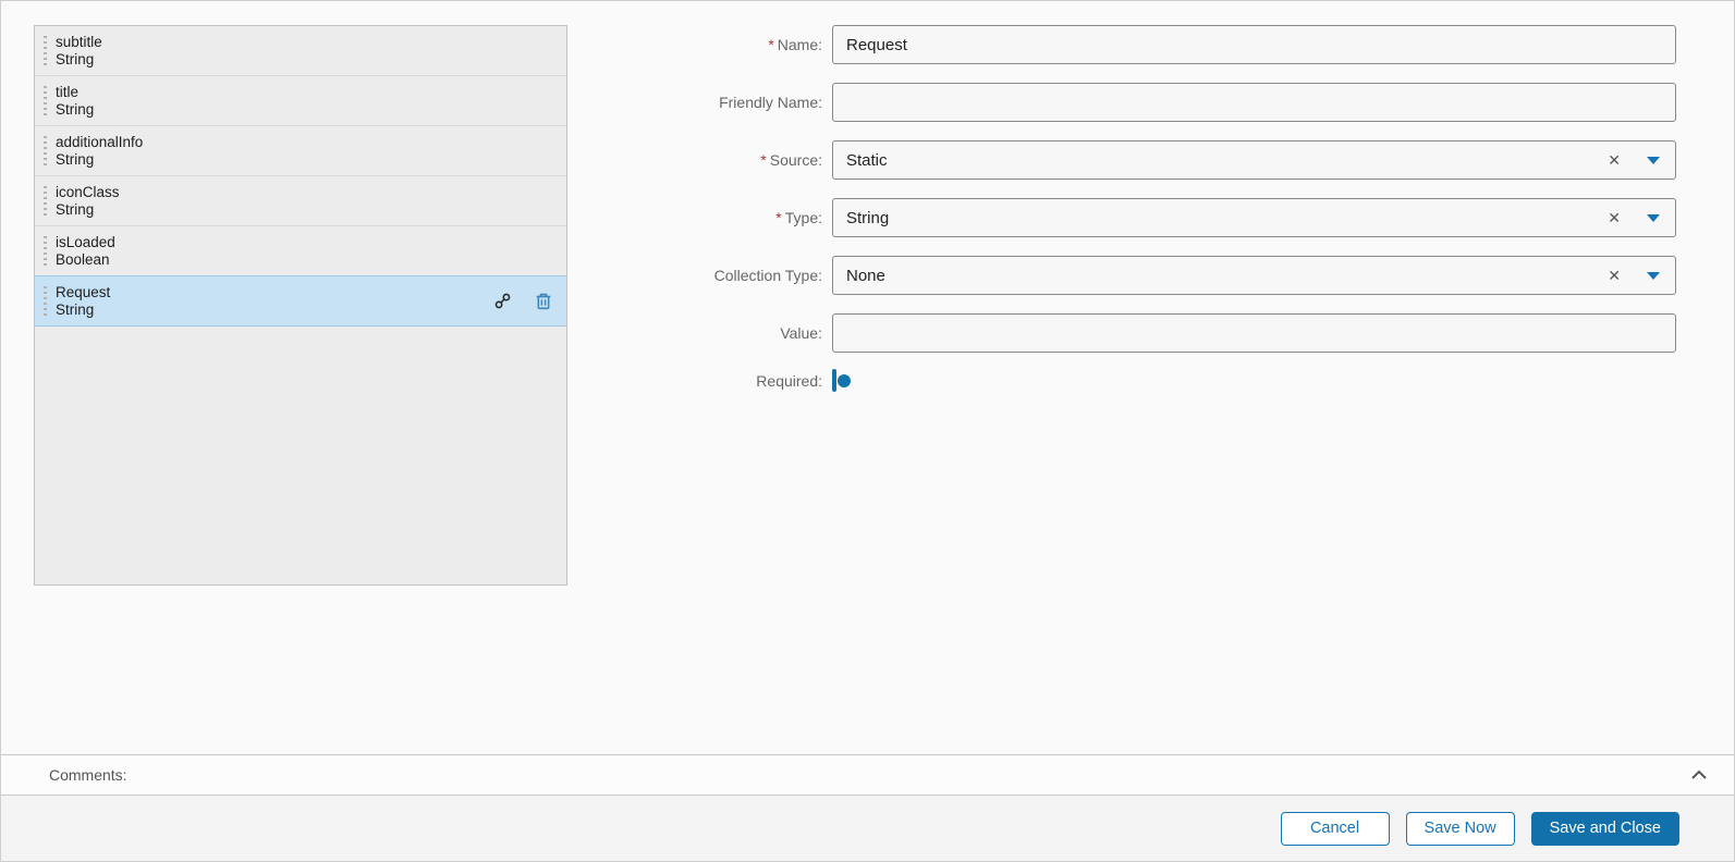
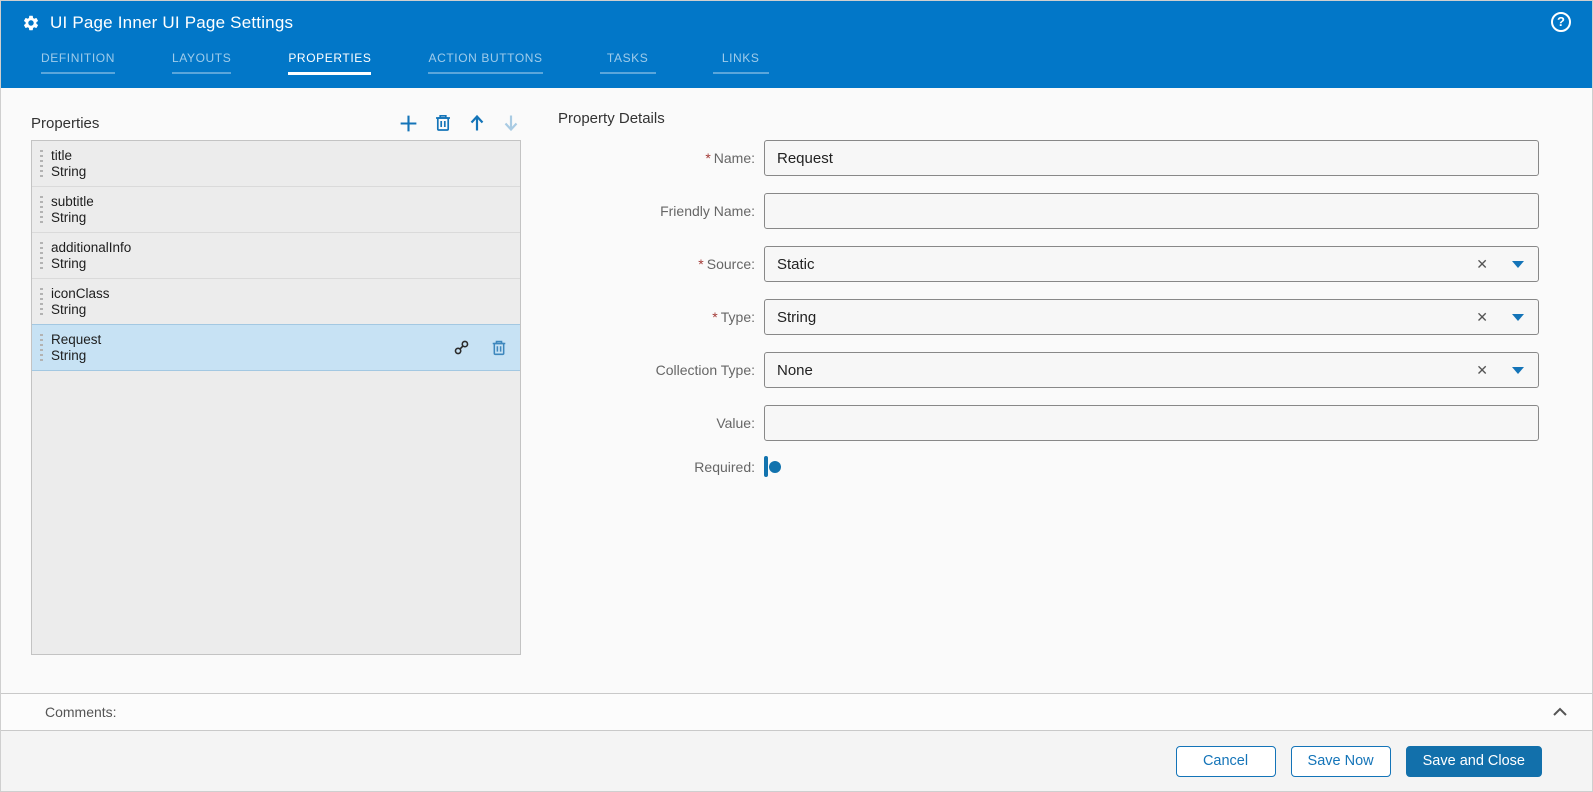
+ UI Page Inner UI Page Settings
+ ?
+ DEFINITION
+ LAYOUTS
+ PROPERTIES
+ ACTION BUTTONS
+ TASKS
+ LINKS
+ Properties
- subtitle
+ title
  String
- title
+ subtitle
  String
  additionalInfo
  String
  iconClass
  String
- isLoaded
- Boolean
  Request
  String
+ Property Details
  * Name:
  Request
  Friendly Name:
  * Source:
  Static
  ✕
  * Type:
  String
  ✕
  Collection Type:
  None
  ✕
  Value:
  Required:
  Comments:
  Cancel
  Save Now
  Save and Close
